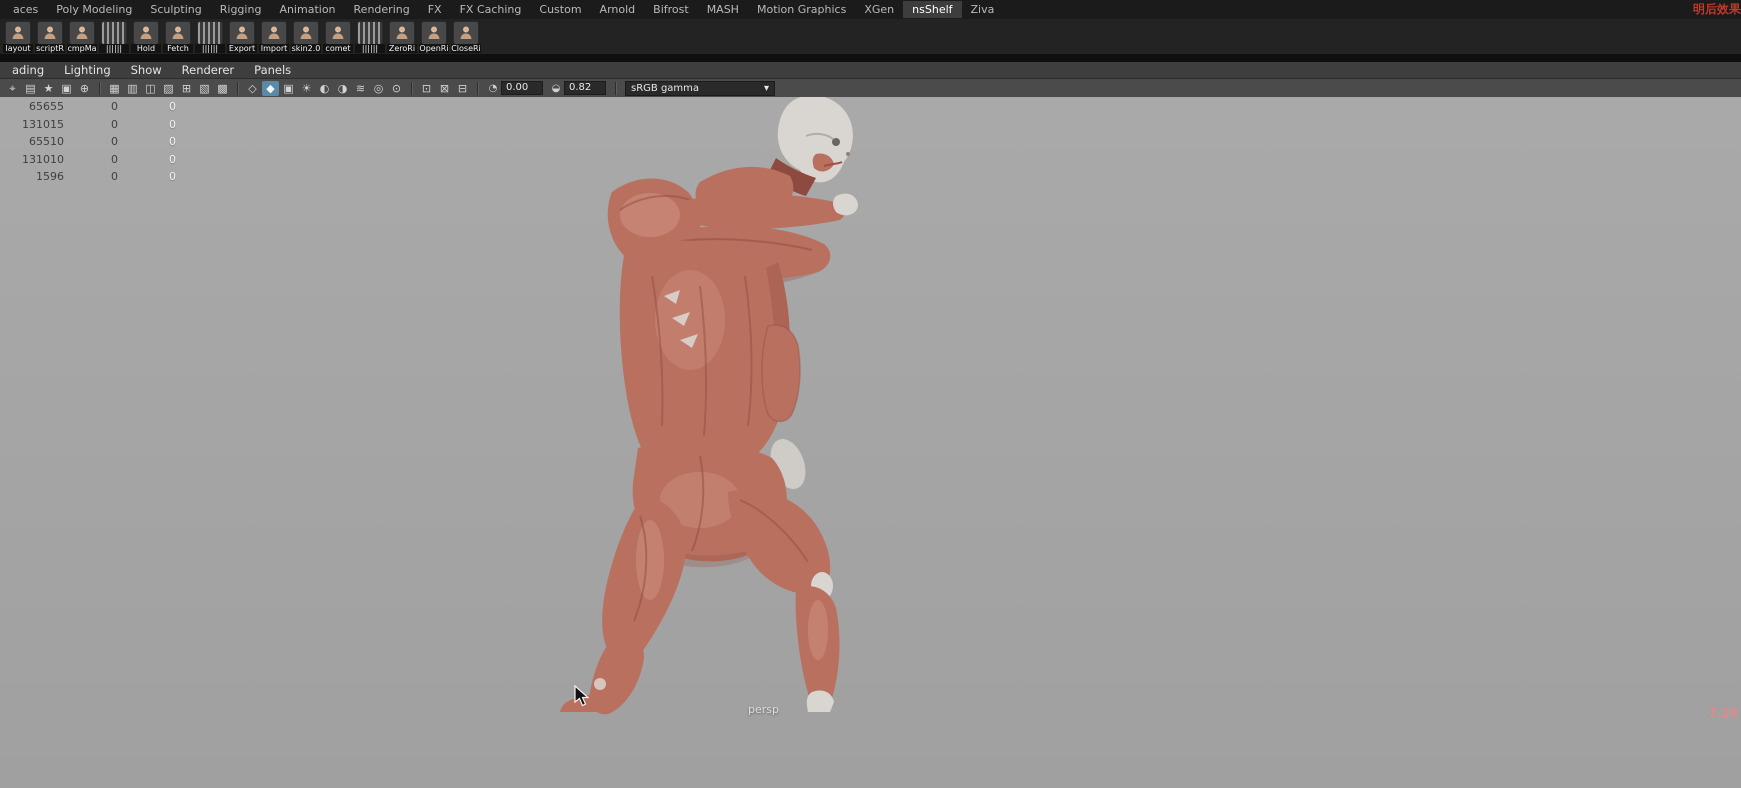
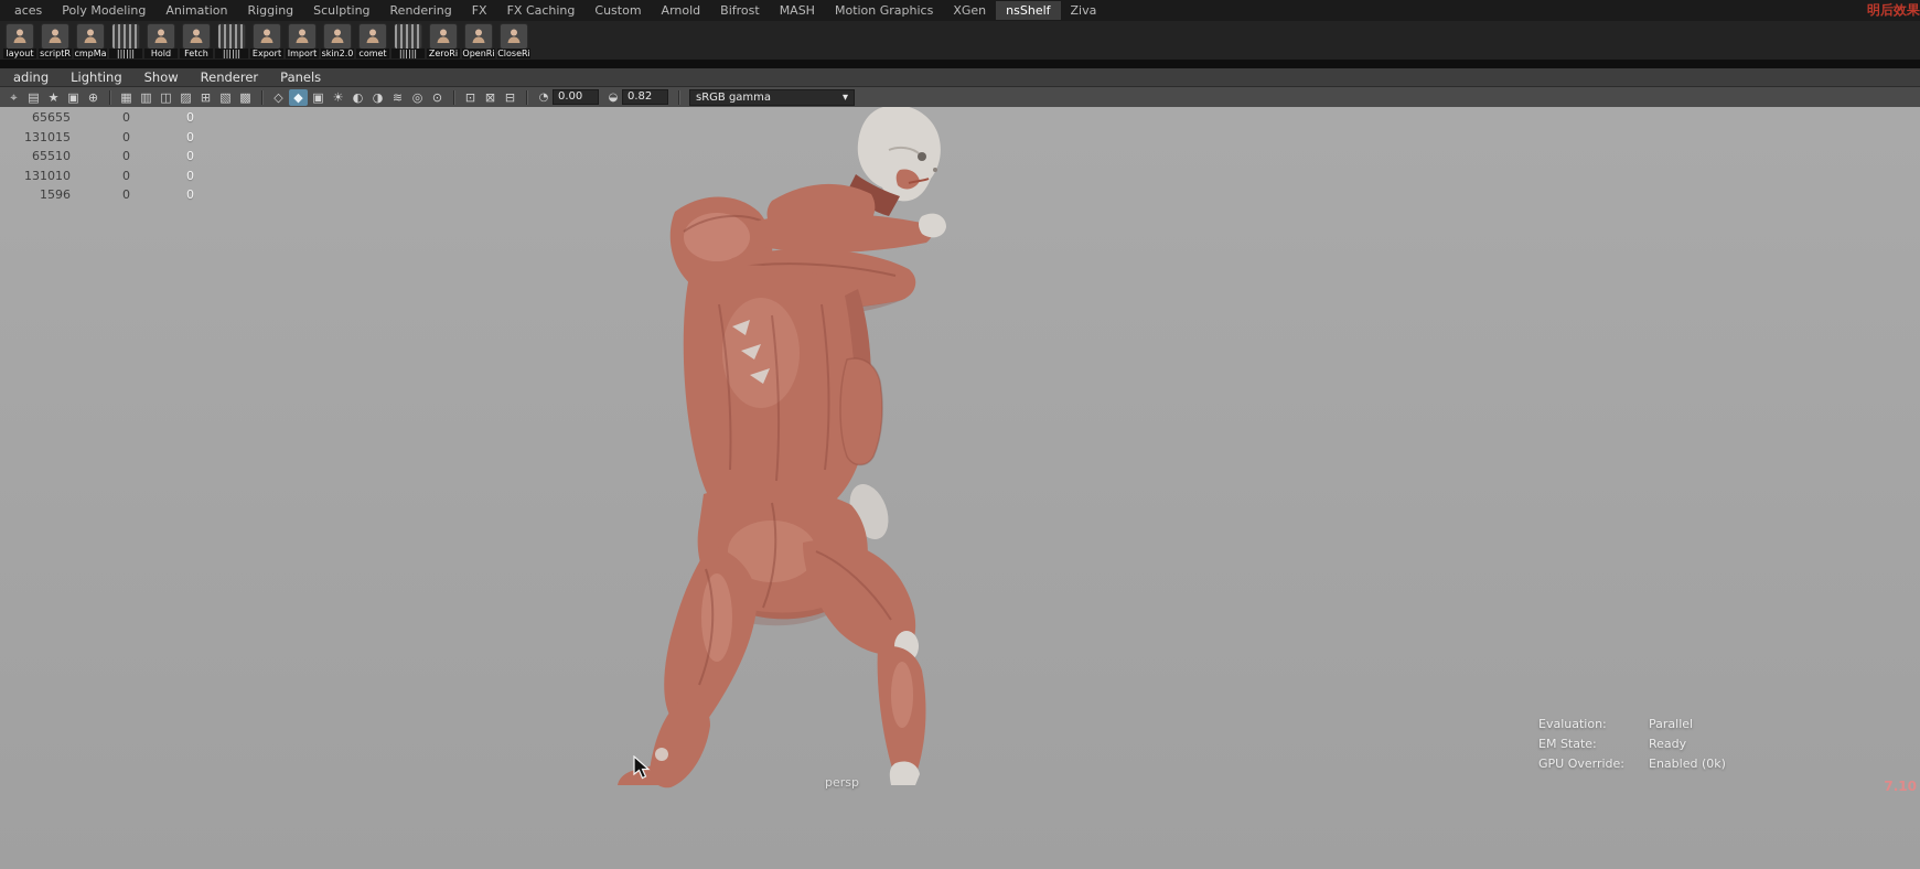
  aces
  Poly Modeling
- Sculpting
+ Animation
  Rigging
- Animation
+ Sculpting
  Rendering
  FX
  FX Caching
  Custom
  Arnold
  Bifrost
  MASH
  Motion Graphics
  XGen
  nsShelf
  Ziva
  明后效果
  layout
  scriptR
  cmpMa
  ||||||
  Hold
  Fetch
  ||||||
  Export
  Import
  skin2.0
  comet
  ||||||
  ZeroRi
  OpenRi
  CloseRi
  ading
  Lighting
  Show
  Renderer
  Panels
  ⌖
  ▤
  ★
  ▣
  ⊕
  ▦
  ▥
  ◫
  ▨
  ⊞
  ▧
  ▩
  ◇
  ◆
  ▣
  ☀
  ◐
  ◑
  ≋
  ◎
  ⊙
  ⊡
  ⊠
  ⊟
  ◔
  0.00
  ◒
  0.82
  sRGB gamma
  ▾
  65655
  0
  0
  131015
  0
  0
  65510
  0
  0
  131010
  0
  0
  1596
  0
  0
+ Evaluation:
+ Parallel
+ EM State:
+ Ready
+ GPU Override:
+ Enabled (0k)
  persp
  7.10
